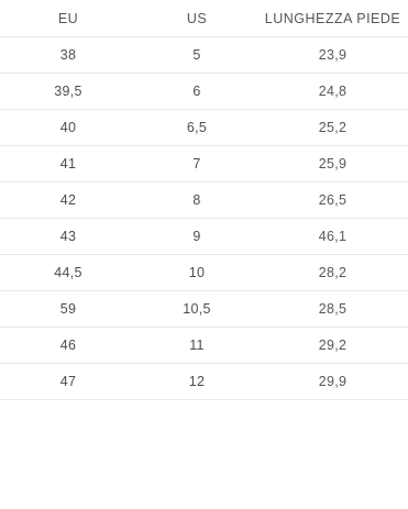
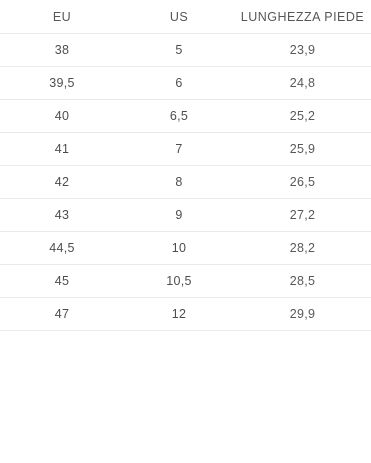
  EU	US	LUNGHEZZA PIEDE
  38	5	23,9
  39,5	6	24,8
  40	6,5	25,2
  41	7	25,9
  42	8	26,5
- 43	9	46,1
+ 43	9	27,2
  44,5	10	28,2
- 59	10,5	28,5
+ 45	10,5	28,5
- 46	11	29,2
  47	12	29,9
